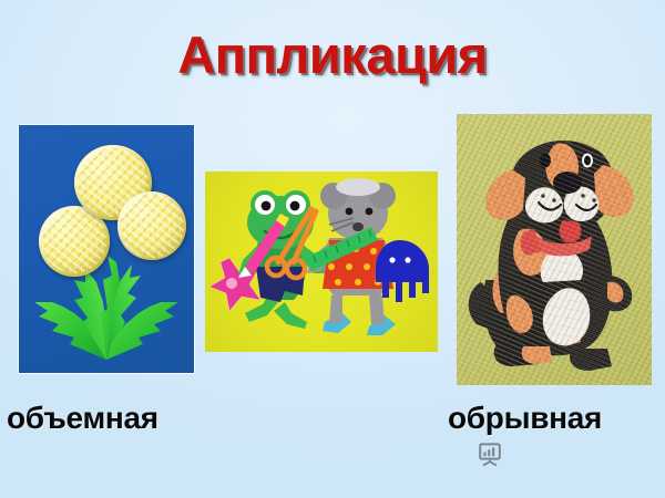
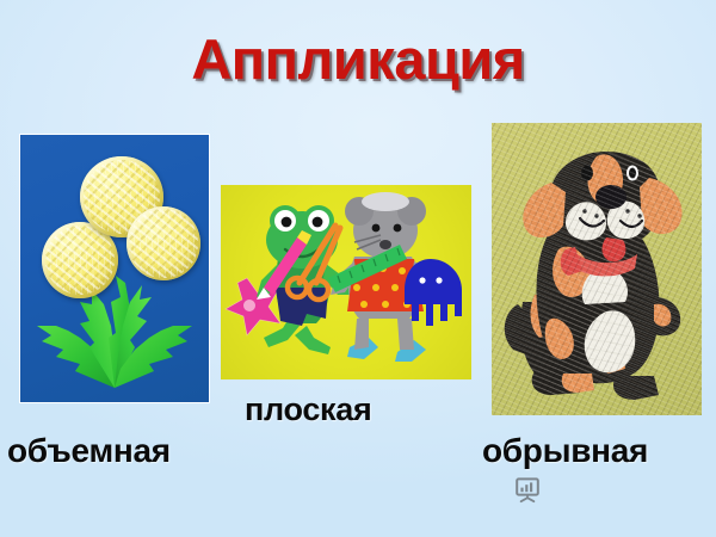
  Аппликация
  объемная
+ плоская
  обрывная
